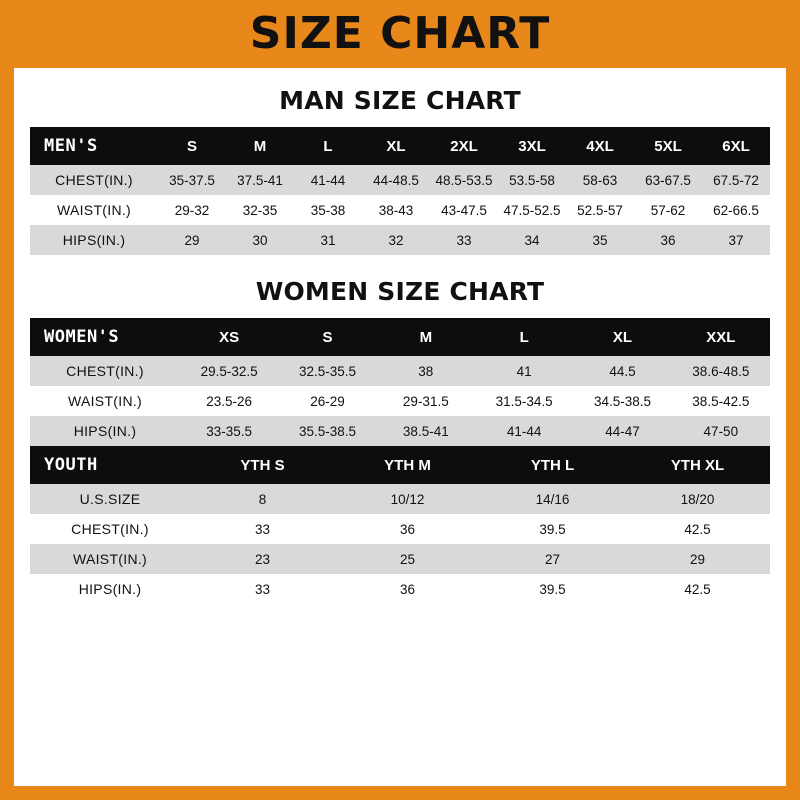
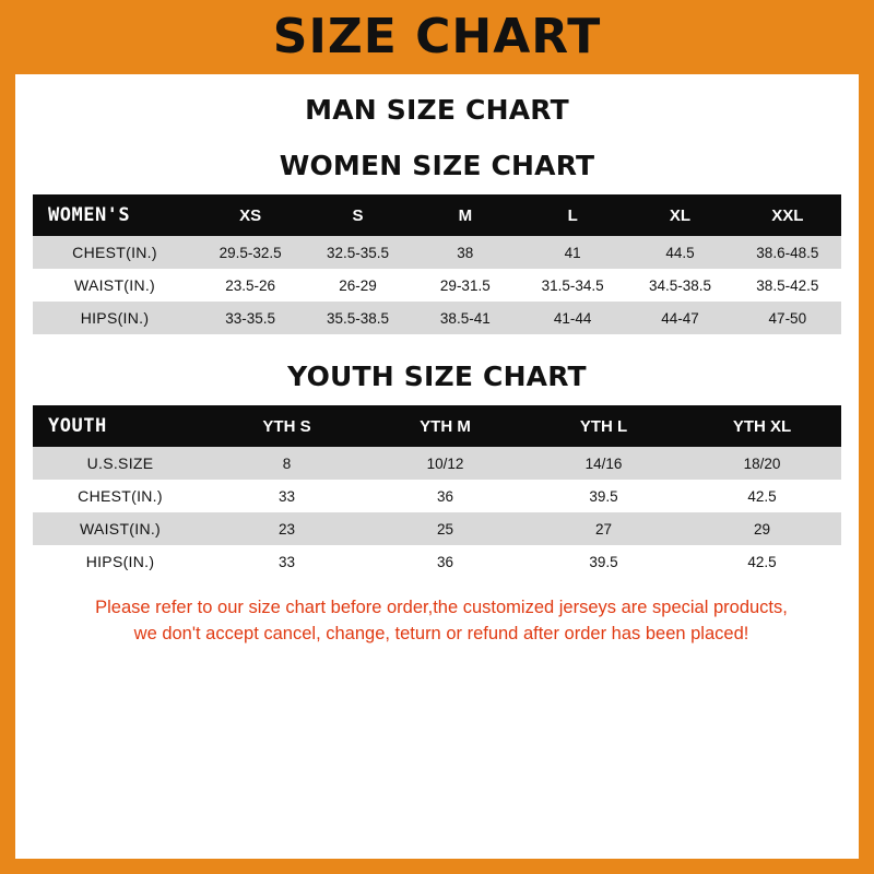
  SIZE CHART
  MAN SIZE CHART
- MEN'S	S	M	L	XL	2XL	3XL	4XL	5XL	6XL
- CHEST(IN.)	35-37.5	37.5-41	41-44	44-48.5	48.5-53.5	53.5-58	58-63	63-67.5	67.5-72
- WAIST(IN.)	29-32	32-35	35-38	38-43	43-47.5	47.5-52.5	52.5-57	57-62	62-66.5
- HIPS(IN.)	29	30	31	32	33	34	35	36	37
  WOMEN SIZE CHART
  WOMEN'S	XS	S	M	L	XL	XXL
  CHEST(IN.)	29.5-32.5	32.5-35.5	38	41	44.5	38.6-48.5
  WAIST(IN.)	23.5-26	26-29	29-31.5	31.5-34.5	34.5-38.5	38.5-42.5
  HIPS(IN.)	33-35.5	35.5-38.5	38.5-41	41-44	44-47	47-50
+ YOUTH SIZE CHART
  YOUTH	YTH S	YTH M	YTH L	YTH XL
  U.S.SIZE	8	10/12	14/16	18/20
  CHEST(IN.)	33	36	39.5	42.5
  WAIST(IN.)	23	25	27	29
  HIPS(IN.)	33	36	39.5	42.5
+ Please refer to our size chart before order,the customized jerseys are special products,
+ we don't accept cancel, change, teturn or refund after order has been placed!
